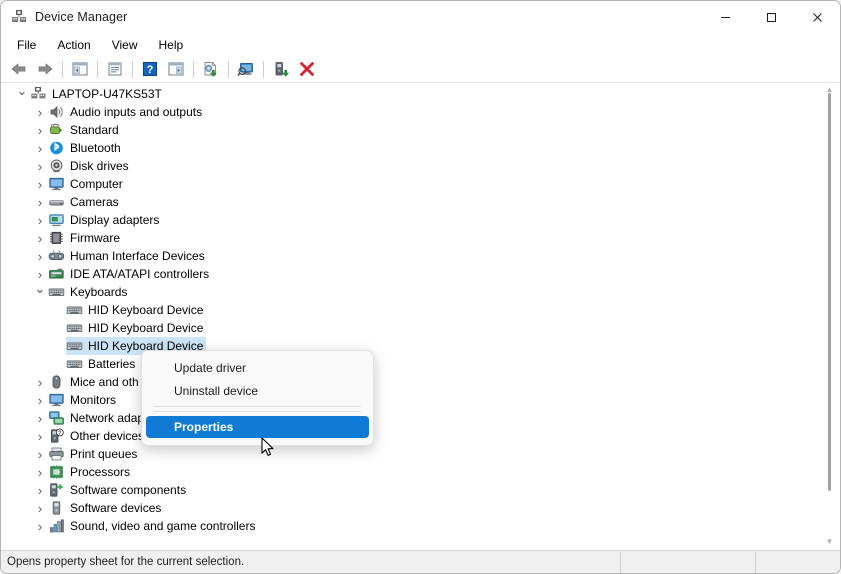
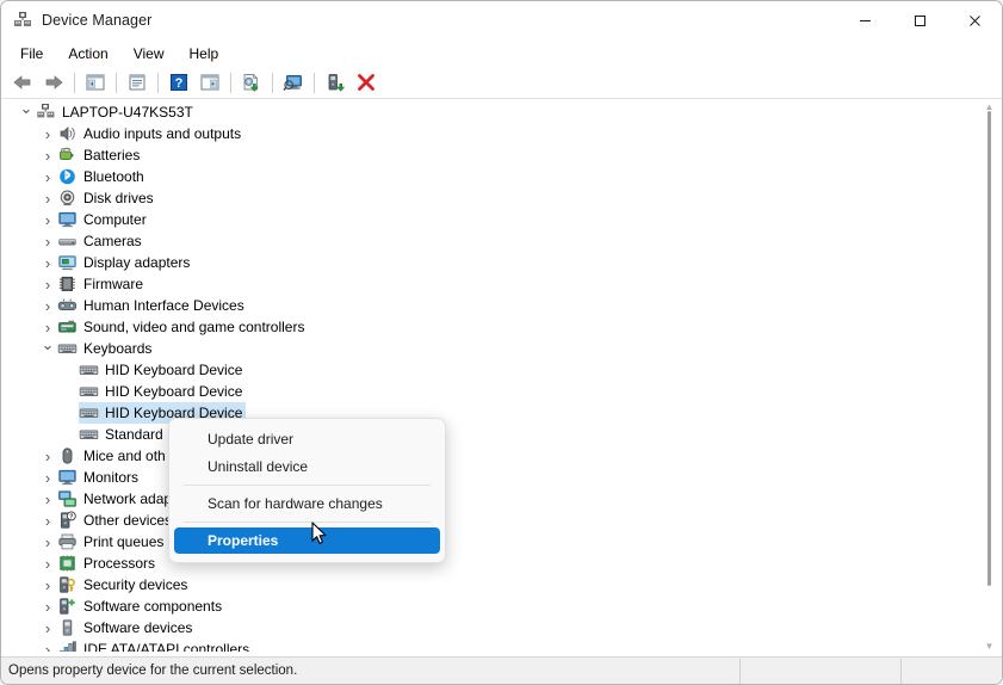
  Device Manager
  File
  Action
  View
  Help
  ?
  LAPTOP-U47KS53T
  Audio inputs and outputs
- Standard
+ Batteries
  Bluetooth
  Disk drives
  Computer
  Cameras
  Display adapters
  Firmware
  Human Interface Devices
- IDE ATA/ATAPI controllers
+ Sound, video and game controllers
  Keyboards
  HID Keyboard Device
  HID Keyboard Device
  HID Keyboard Device
- Batteries
+ Standard
  Mice and oth
  Monitors
  Network ada
  Other device
  Print queues
  Processors
+ Security devices
  Software components
  Software devices
- Sound, video and game controllers
+ IDE ATA/ATAPI controllers
  ▲
  ▼
  Update driver
  Uninstall device
+ Scan for hardware changes
  Properties
- Opens property sheet for the current selection.
+ Opens property device for the current selection.
